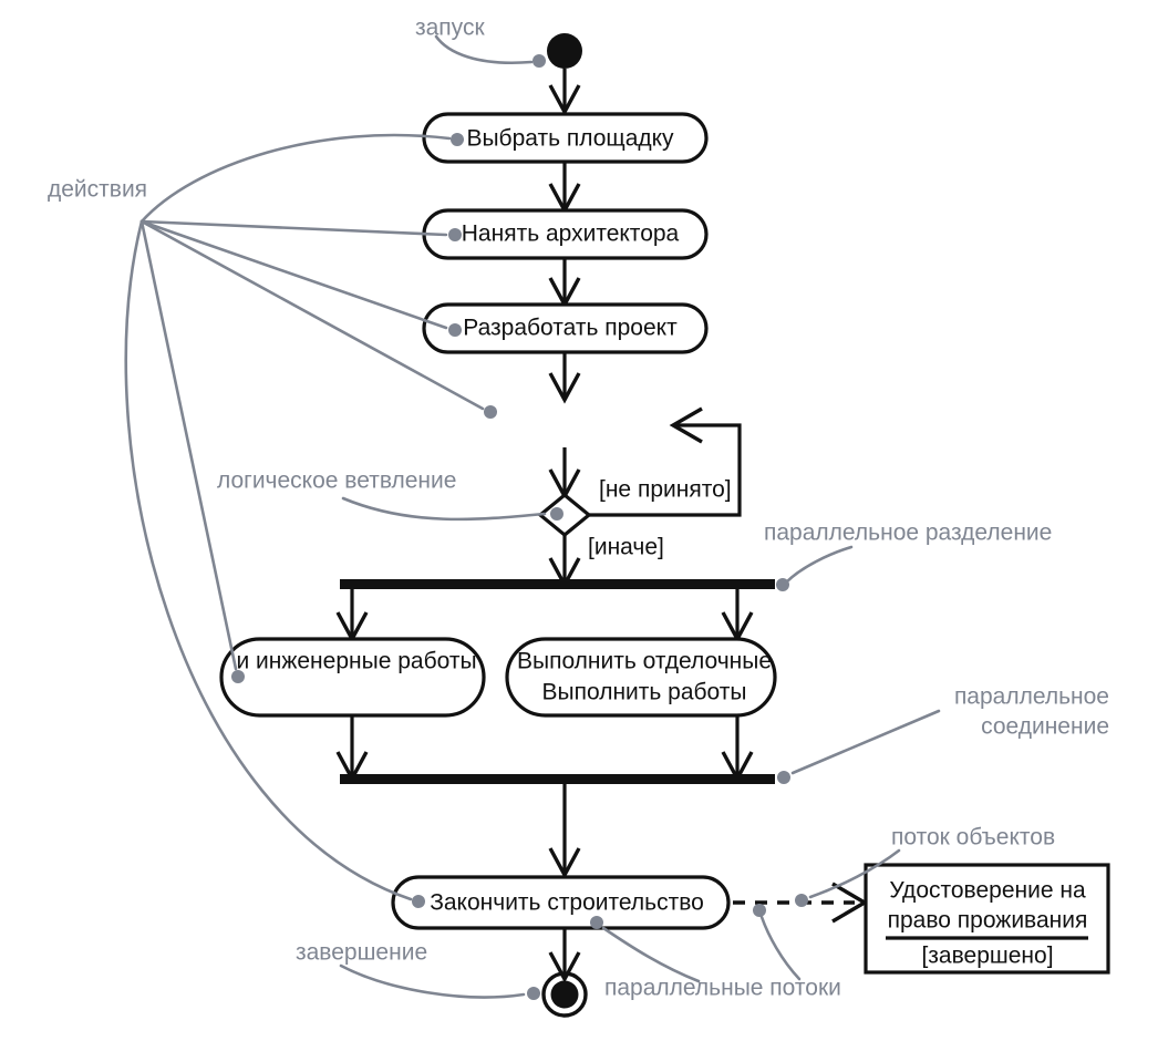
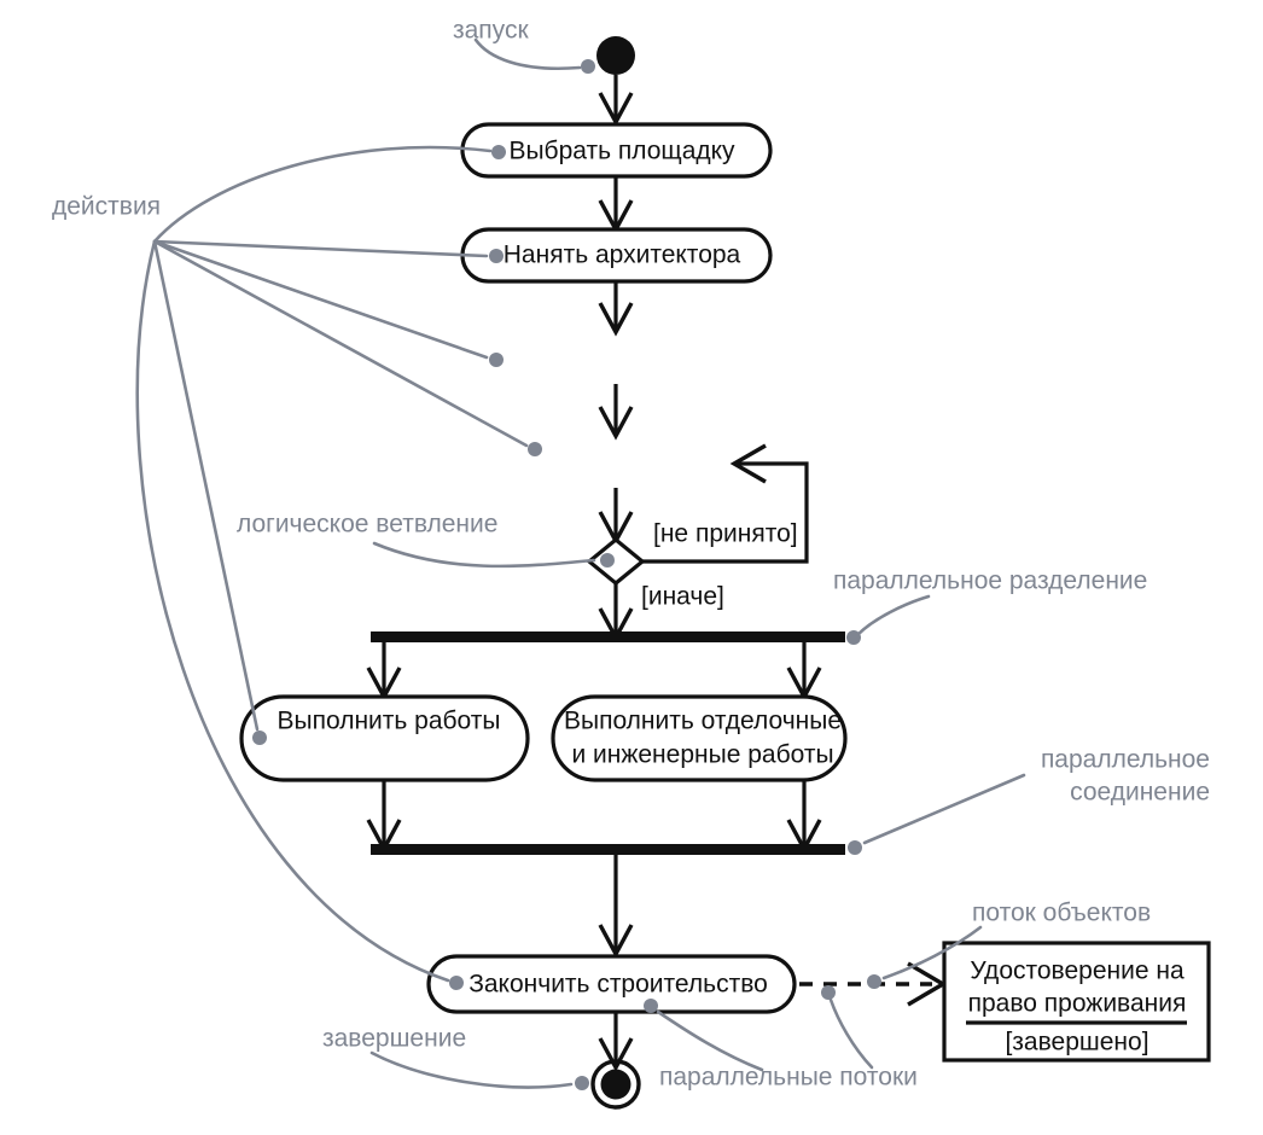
  Выбрать площадку
  Нанять архитектора
- Разработать проект
  [не принято]
  [иначе]
- и инженерные работы
+ Выполнить работы
  Выполнить отделочные
- Выполнить работы
+ и инженерные работы
  Закончить строительство
  Удостоверение на
  право проживания
  [завершено]
  запуск
  действия
  логическое ветвление
  параллельное разделение
  параллельное
  соединение
  поток объектов
  параллельные потоки
  завершение
